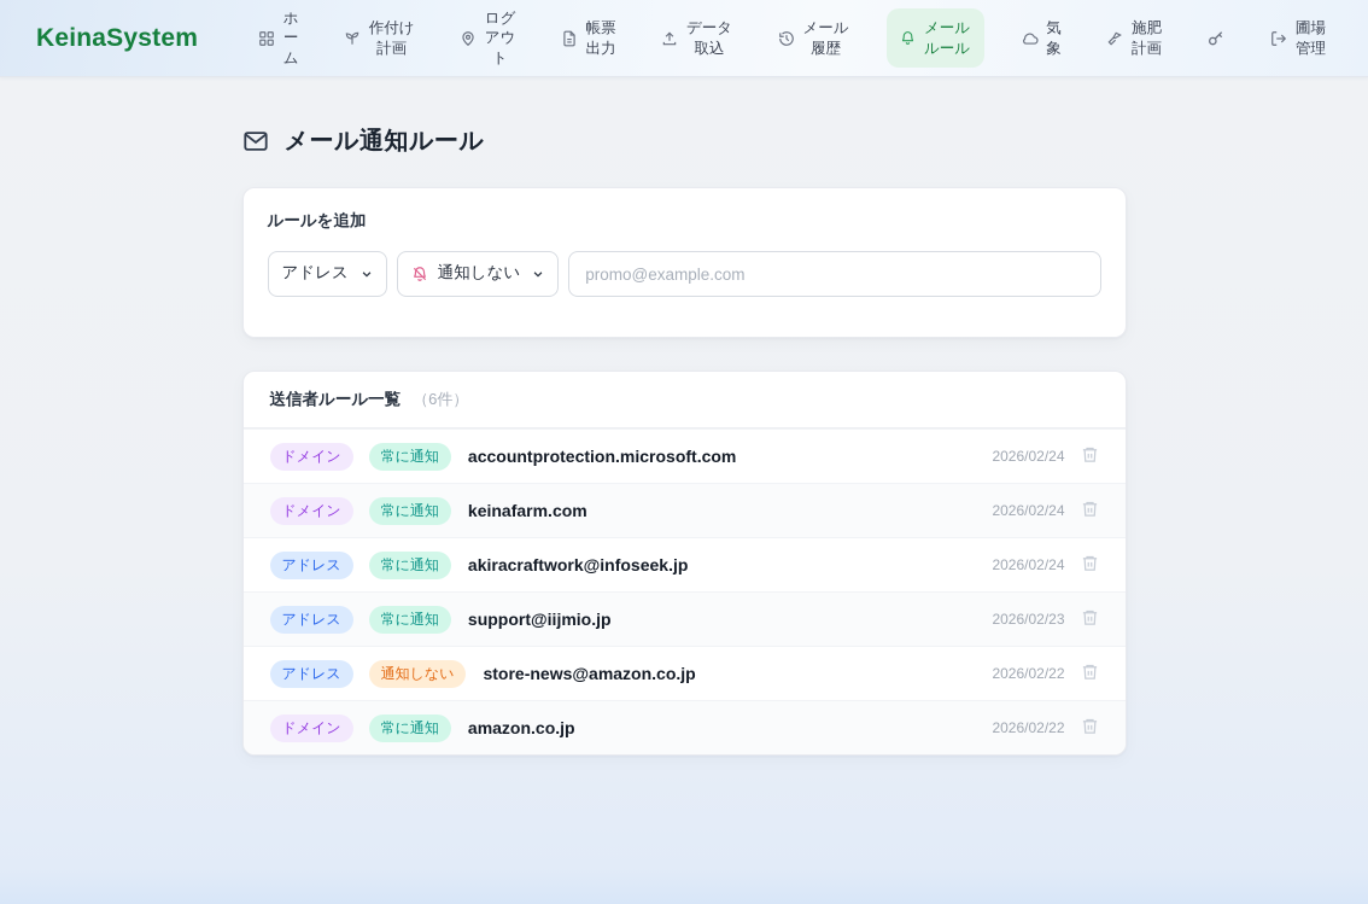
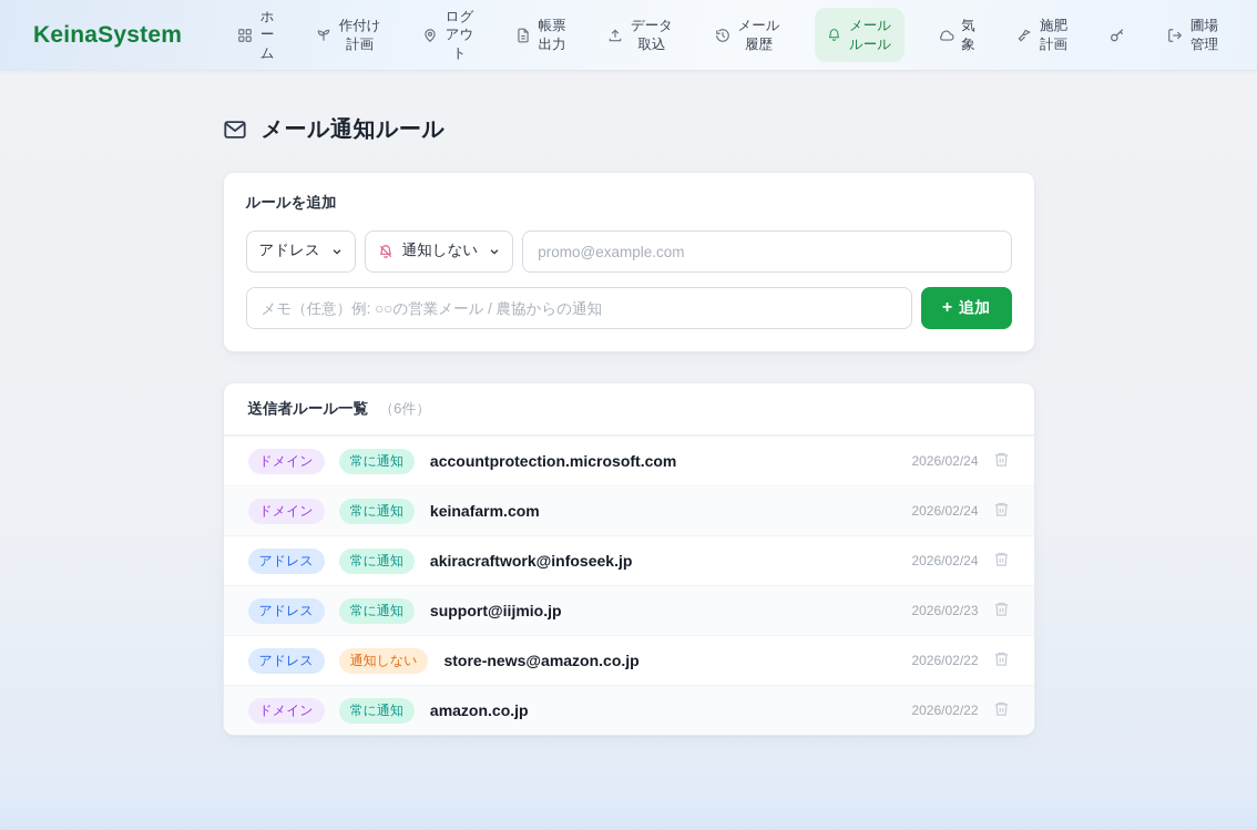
  KeinaSystem
  ホーム
  作付け計画
  ログアウト
  帳票出力
  データ取込
  メール履歴
  メールルール
  気象
  施肥計画
  圃場管理
  メール通知ルール
  ルールを追加
  アドレス
  通知しない
  promo@example.com
+ メモ（任意）例: ○○の営業メール / 農協からの通知
+ +
+ 追加
  送信者ルール一覧
  （6件）
  ドメイン
  常に通知
  accountprotection.microsoft.com
  2026/02/24
  ドメイン
  常に通知
  keinafarm.com
  2026/02/24
  アドレス
  常に通知
  akiracraftwork@infoseek.jp
  2026/02/24
  アドレス
  常に通知
  support@iijmio.jp
  2026/02/23
  アドレス
  通知しない
  store-news@amazon.co.jp
  2026/02/22
  ドメイン
  常に通知
  amazon.co.jp
  2026/02/22
